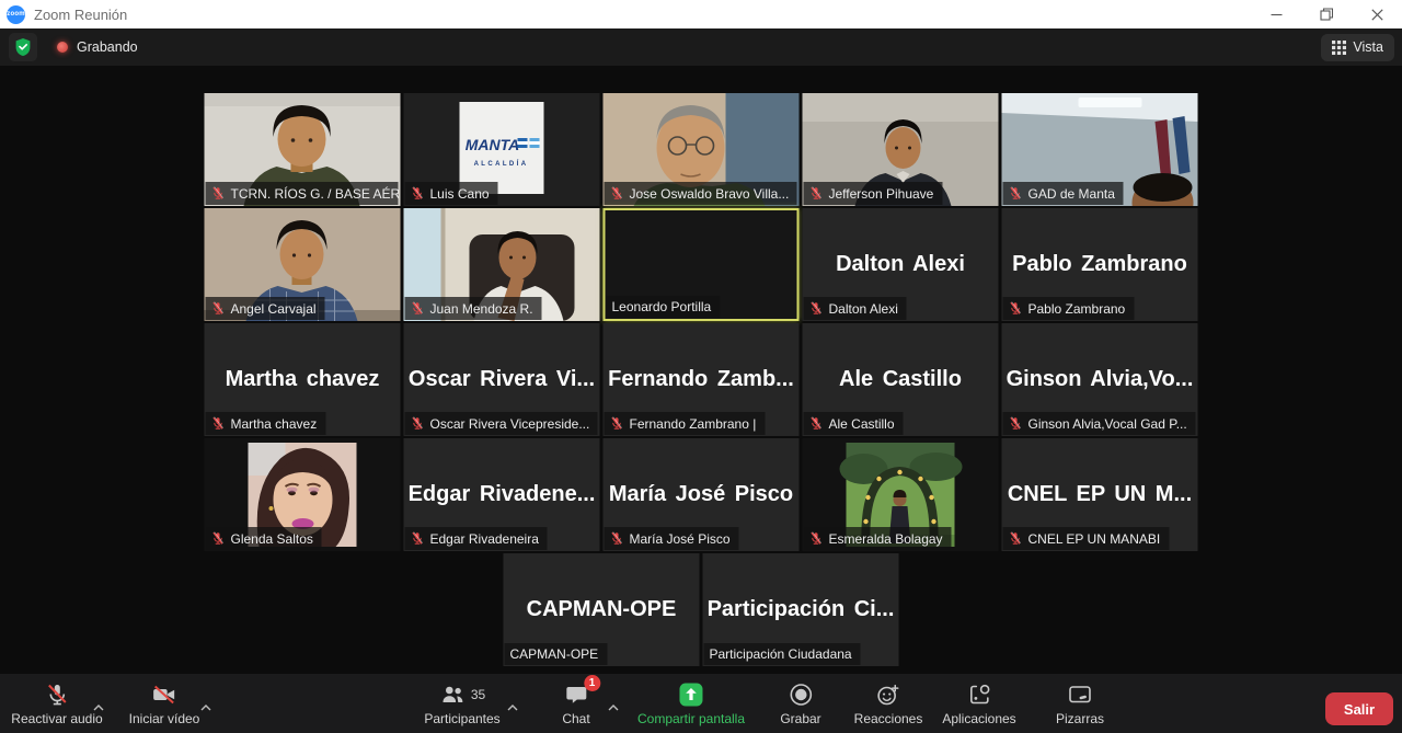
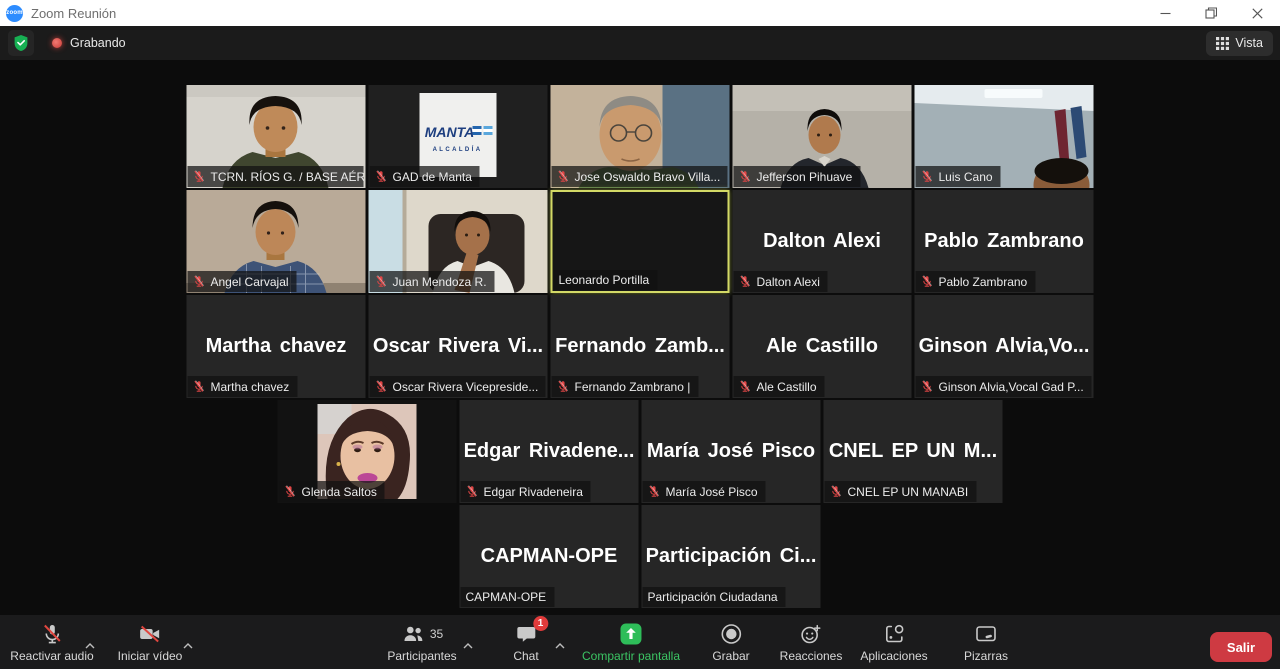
  Zoom Reunión
  Grabando
  Vista
  TCRN. RÍOS G. / BASE AÉR
  MANTA
- Luis Cano
+ GAD de Manta
  Jose Oswaldo Bravo Villa...
  Jefferson Pihuave
- GAD de Manta
+ Luis Cano
  Angel Carvajal
  Juan Mendoza R.
  Leonardo Portilla
  Dalton Alexi
  Dalton Alexi
  Pablo Zambrano
  Pablo Zambrano
  Martha chavez
  Martha chavez
  Oscar Rivera Vi...
  Oscar Rivera Vicepreside...
  Fernando Zamb...
  Fernando Zambrano |
  Ale Castillo
  Ale Castillo
  Ginson Alvia,Vo...
  Ginson Alvia,Vocal Gad P...
  Glenda Saltos
  Edgar Rivadene...
  Edgar Rivadeneira
  María José Pisco
  María José Pisco
- Esmeralda Bolagay
  CNEL EP UN M...
  CNEL EP UN MANABI
  CAPMAN-OPE
  CAPMAN-OPE
  Participación Ci...
  Participación Ciudadana
  Reactivar audio
  Iniciar vídeo
  35
  Participantes
  1
  Chat
  Compartir pantalla
  Grabar
  Reacciones
  Aplicaciones
  Pizarras
  Salir
